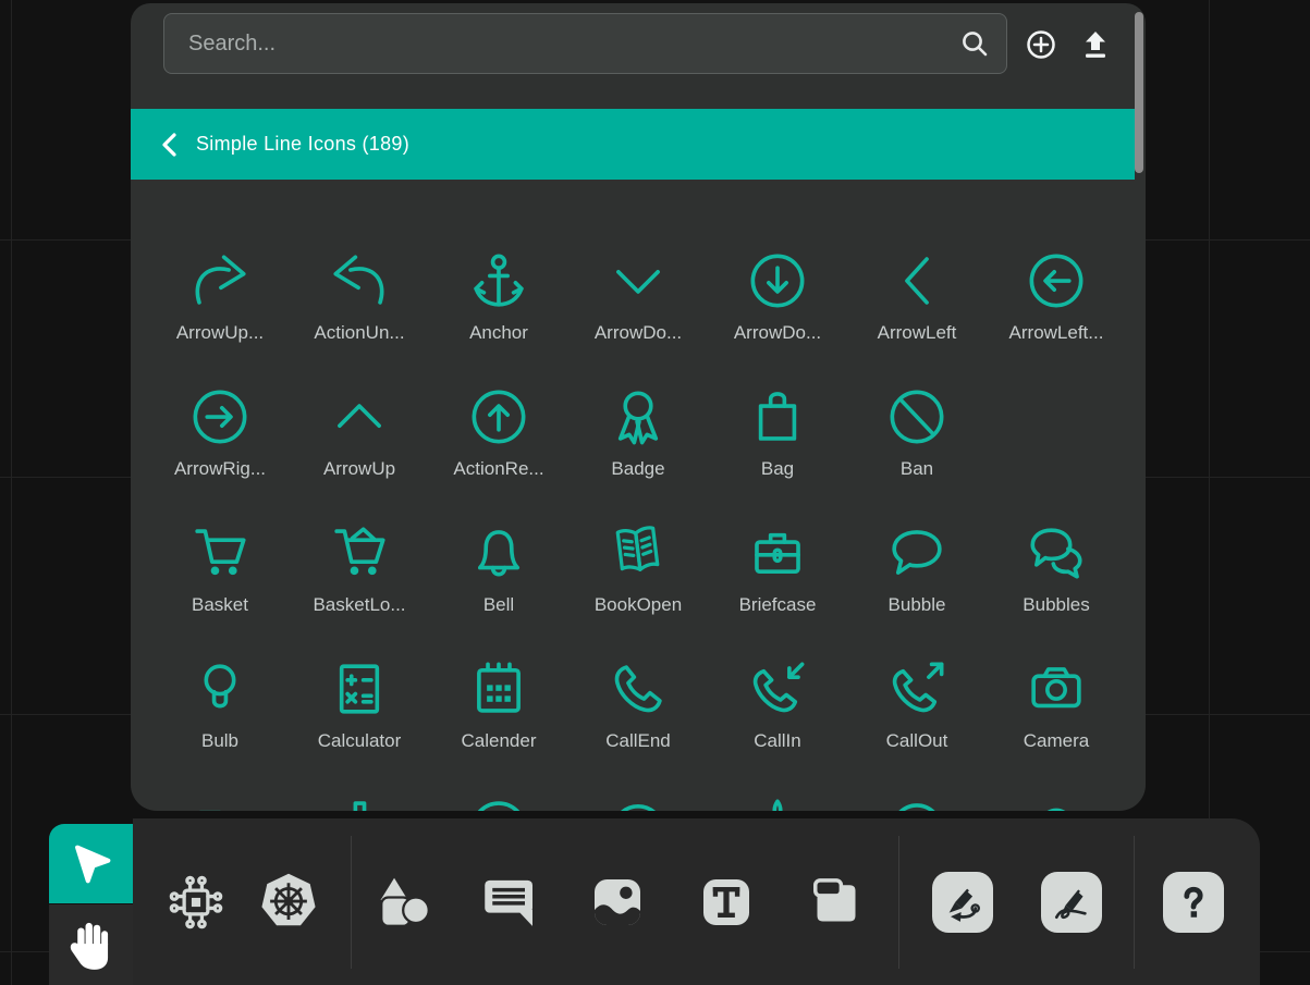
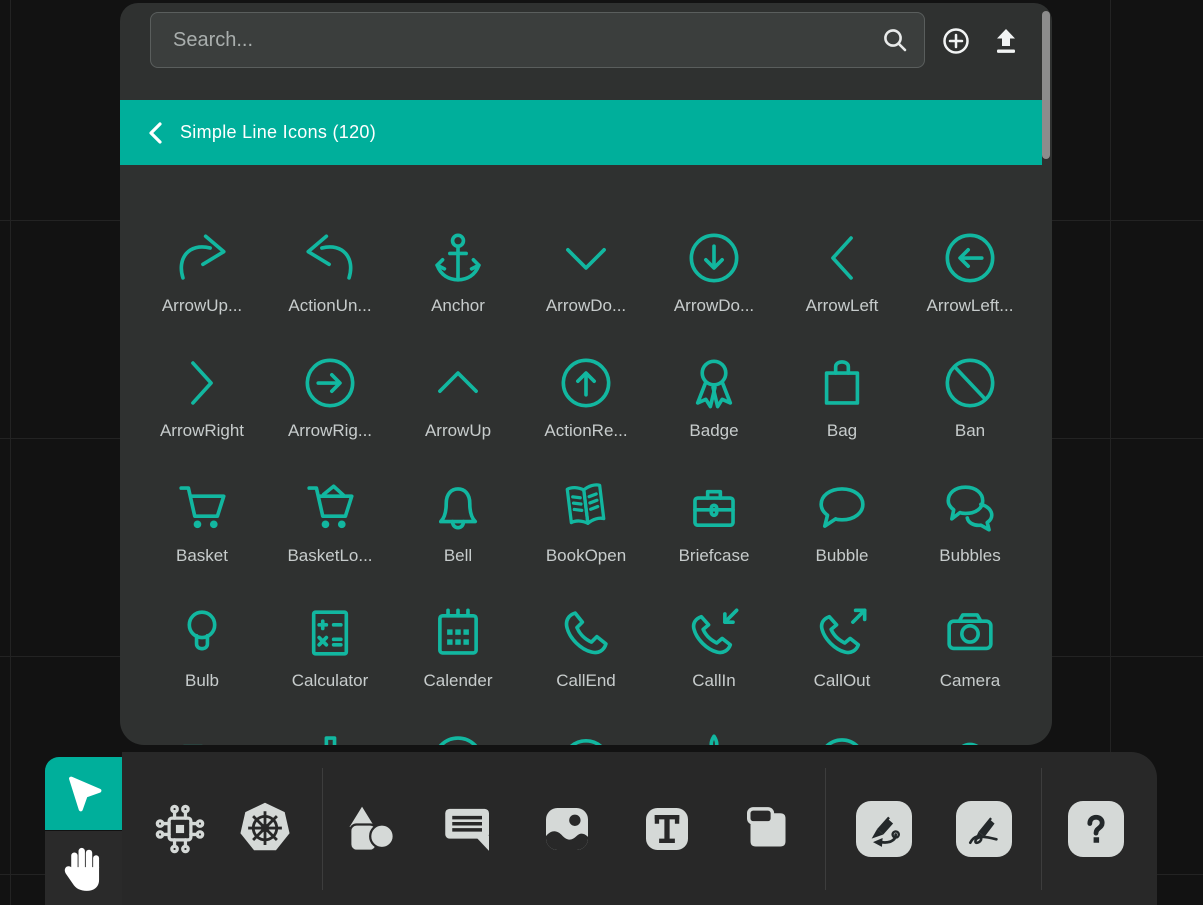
  Search...
- Simple Line Icons (189)
+ Simple Line Icons (120)
  ArrowUp...
  ActionUn...
  Anchor
  ArrowDo...
  ArrowDo...
  ArrowLeft
  ArrowLeft...
+ ArrowRight
  ArrowRig...
  ArrowUp
  ActionRe...
  Badge
  Bag
  Ban
  Basket
  BasketLo...
  Bell
  BookOpen
  Briefcase
  Bubble
  Bubbles
  Bulb
  Calculator
  Calender
  CallEnd
  CallIn
  CallOut
  Camera
